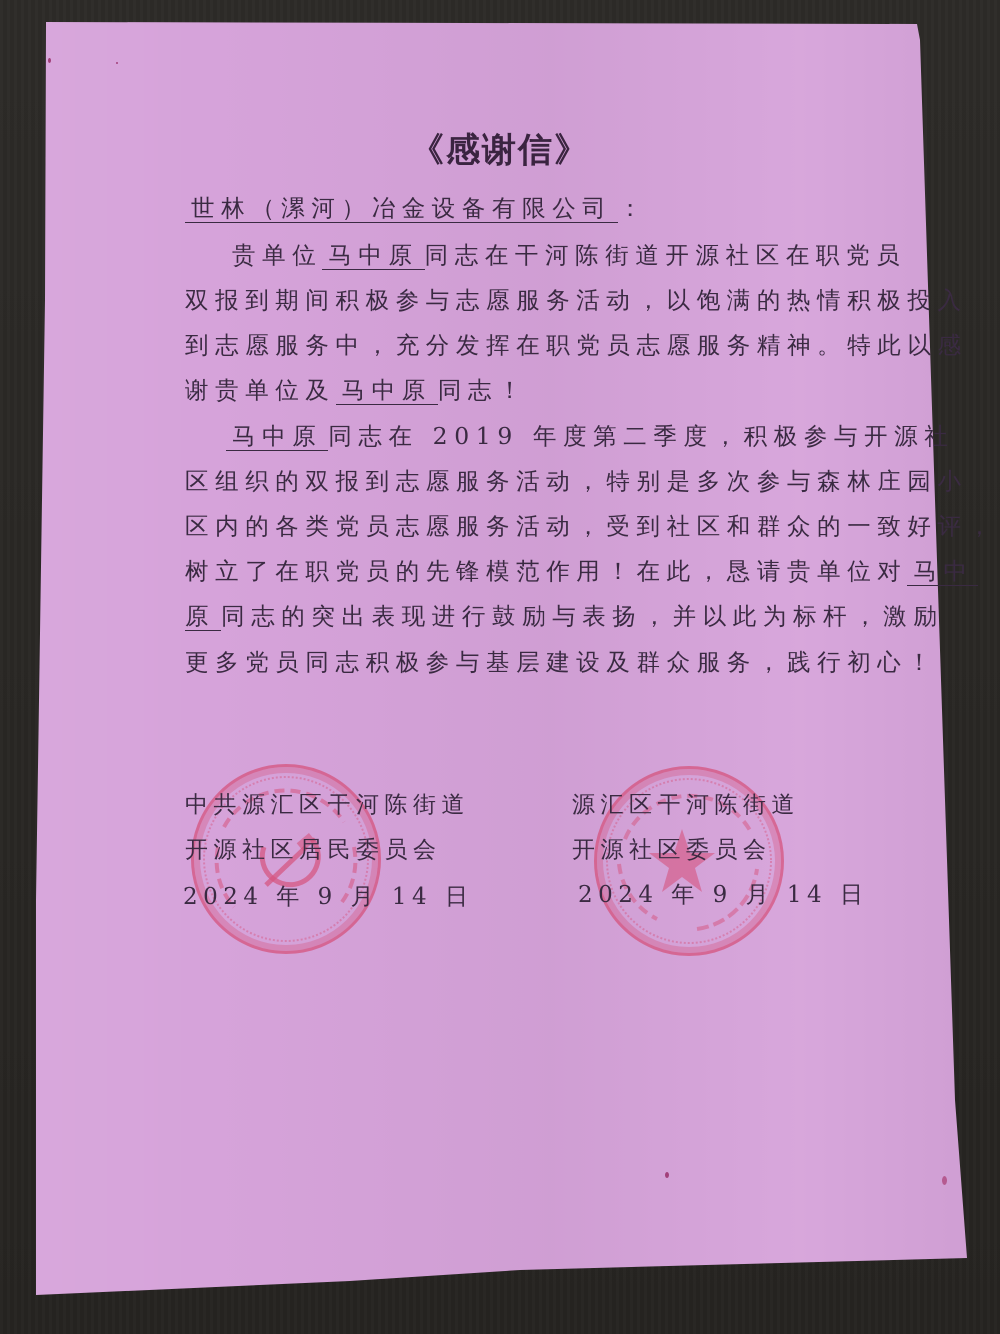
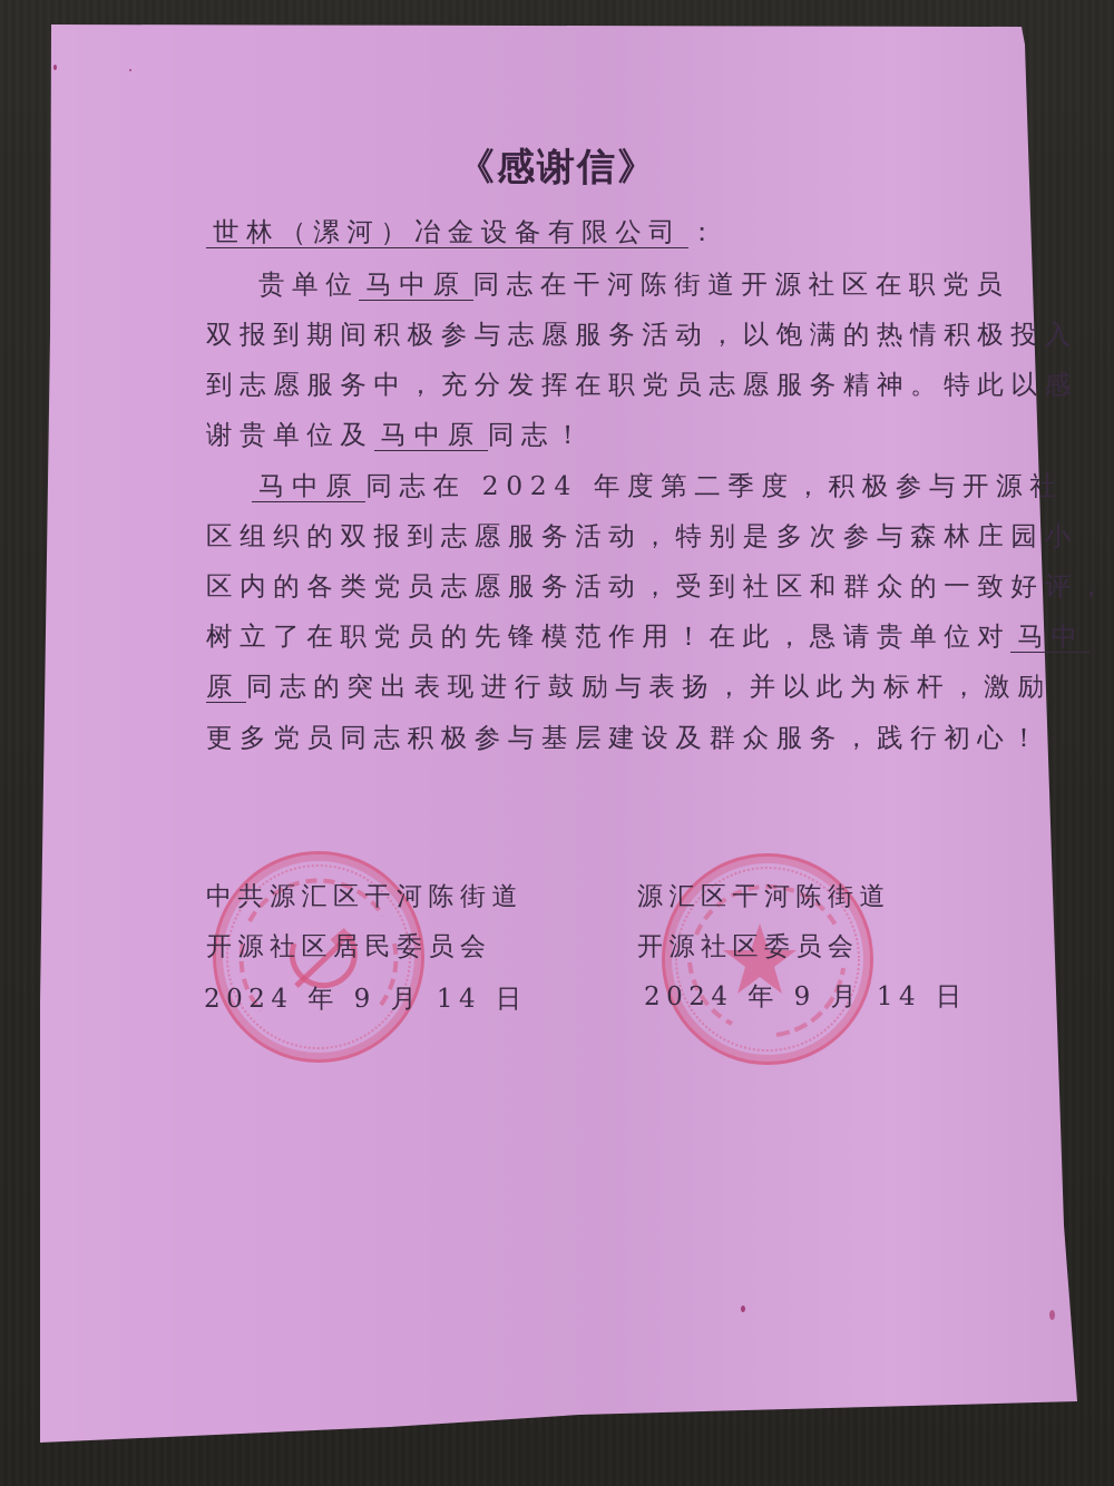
  《感谢信》
  世林（漯河）冶金设备有限公司 ：
  贵单位 马中原 同志在干河陈街道开源社区在职党员
  双报到期间积极参与志愿服务活动，以饱满的热情积极投入
  到志愿服务中，充分发挥在职党员志愿服务精神。特此以感
  谢贵单位及 马中原 同志！
- 马中原 同志在 2019 年度第二季度，积极参与开源社
+ 马中原 同志在 2024 年度第二季度，积极参与开源社
  区组织的双报到志愿服务活动，特别是多次参与森林庄园小
  区内的各类党员志愿服务活动，受到社区和群众的一致好评，
  树立了在职党员的先锋模范作用！在此，恳请贵单位对 马中
  原 同志的突出表现进行鼓励与表扬，并以此为标杆，激励
  更多党员同志积极参与基层建设及群众服务，践行初心！
  中共源汇区干河陈街道
  开源社区居民委员会
  2024 年 9 月 14 日
  源汇区干河陈街道
  开源社区委员会
  2024 年 9 月 14 日
